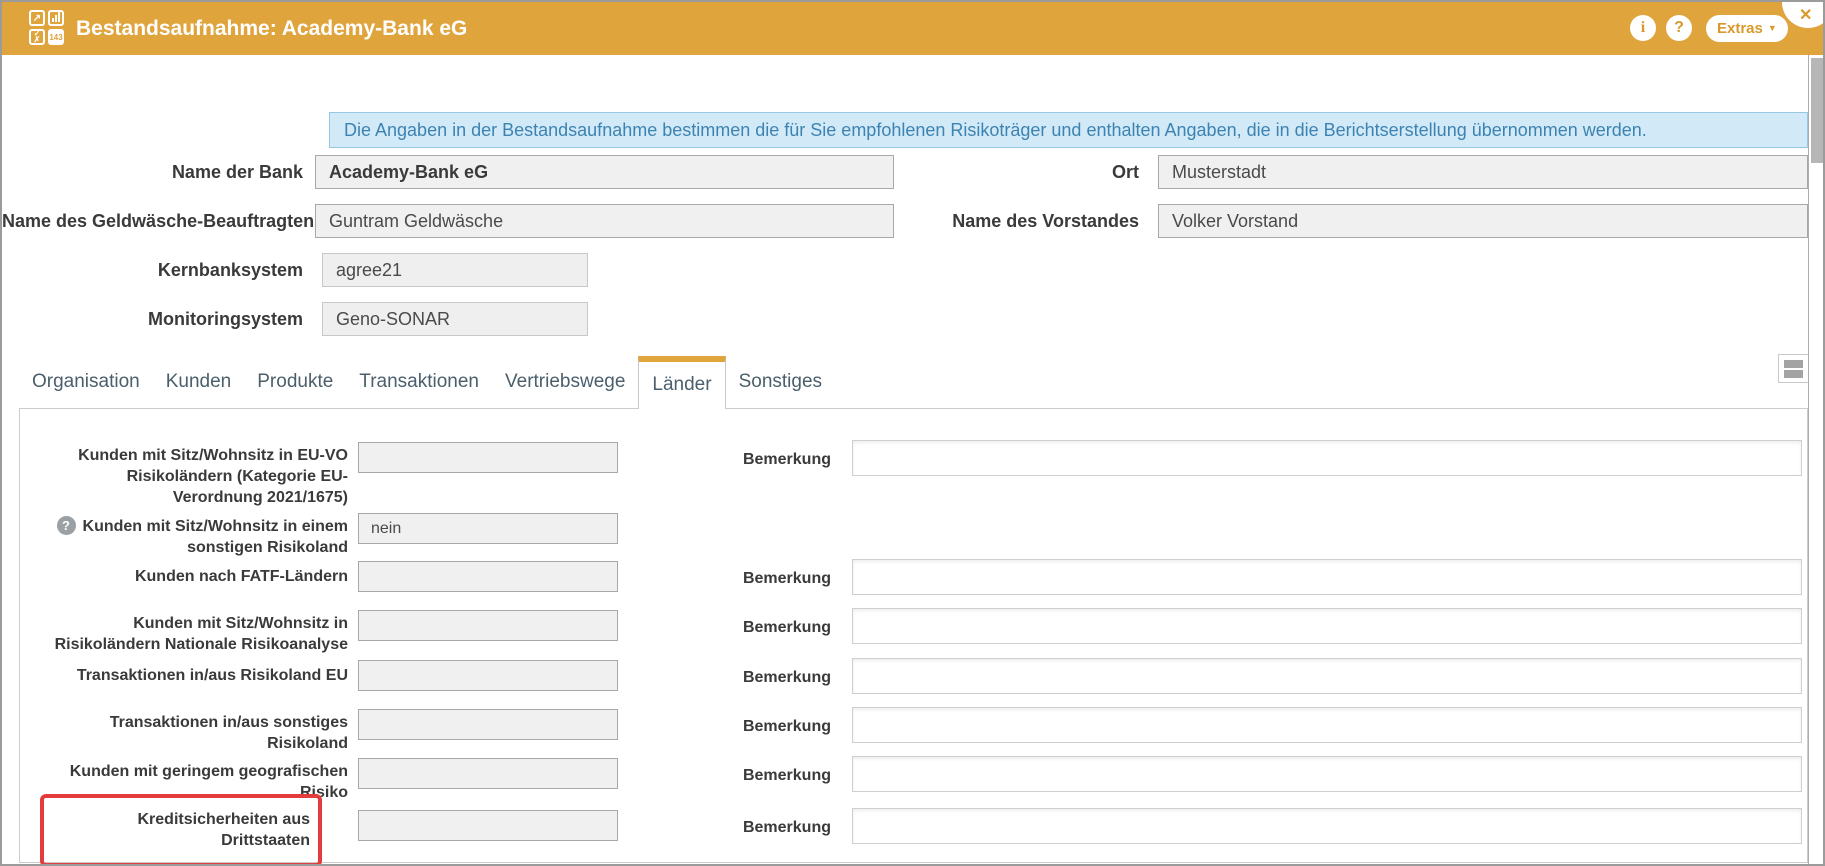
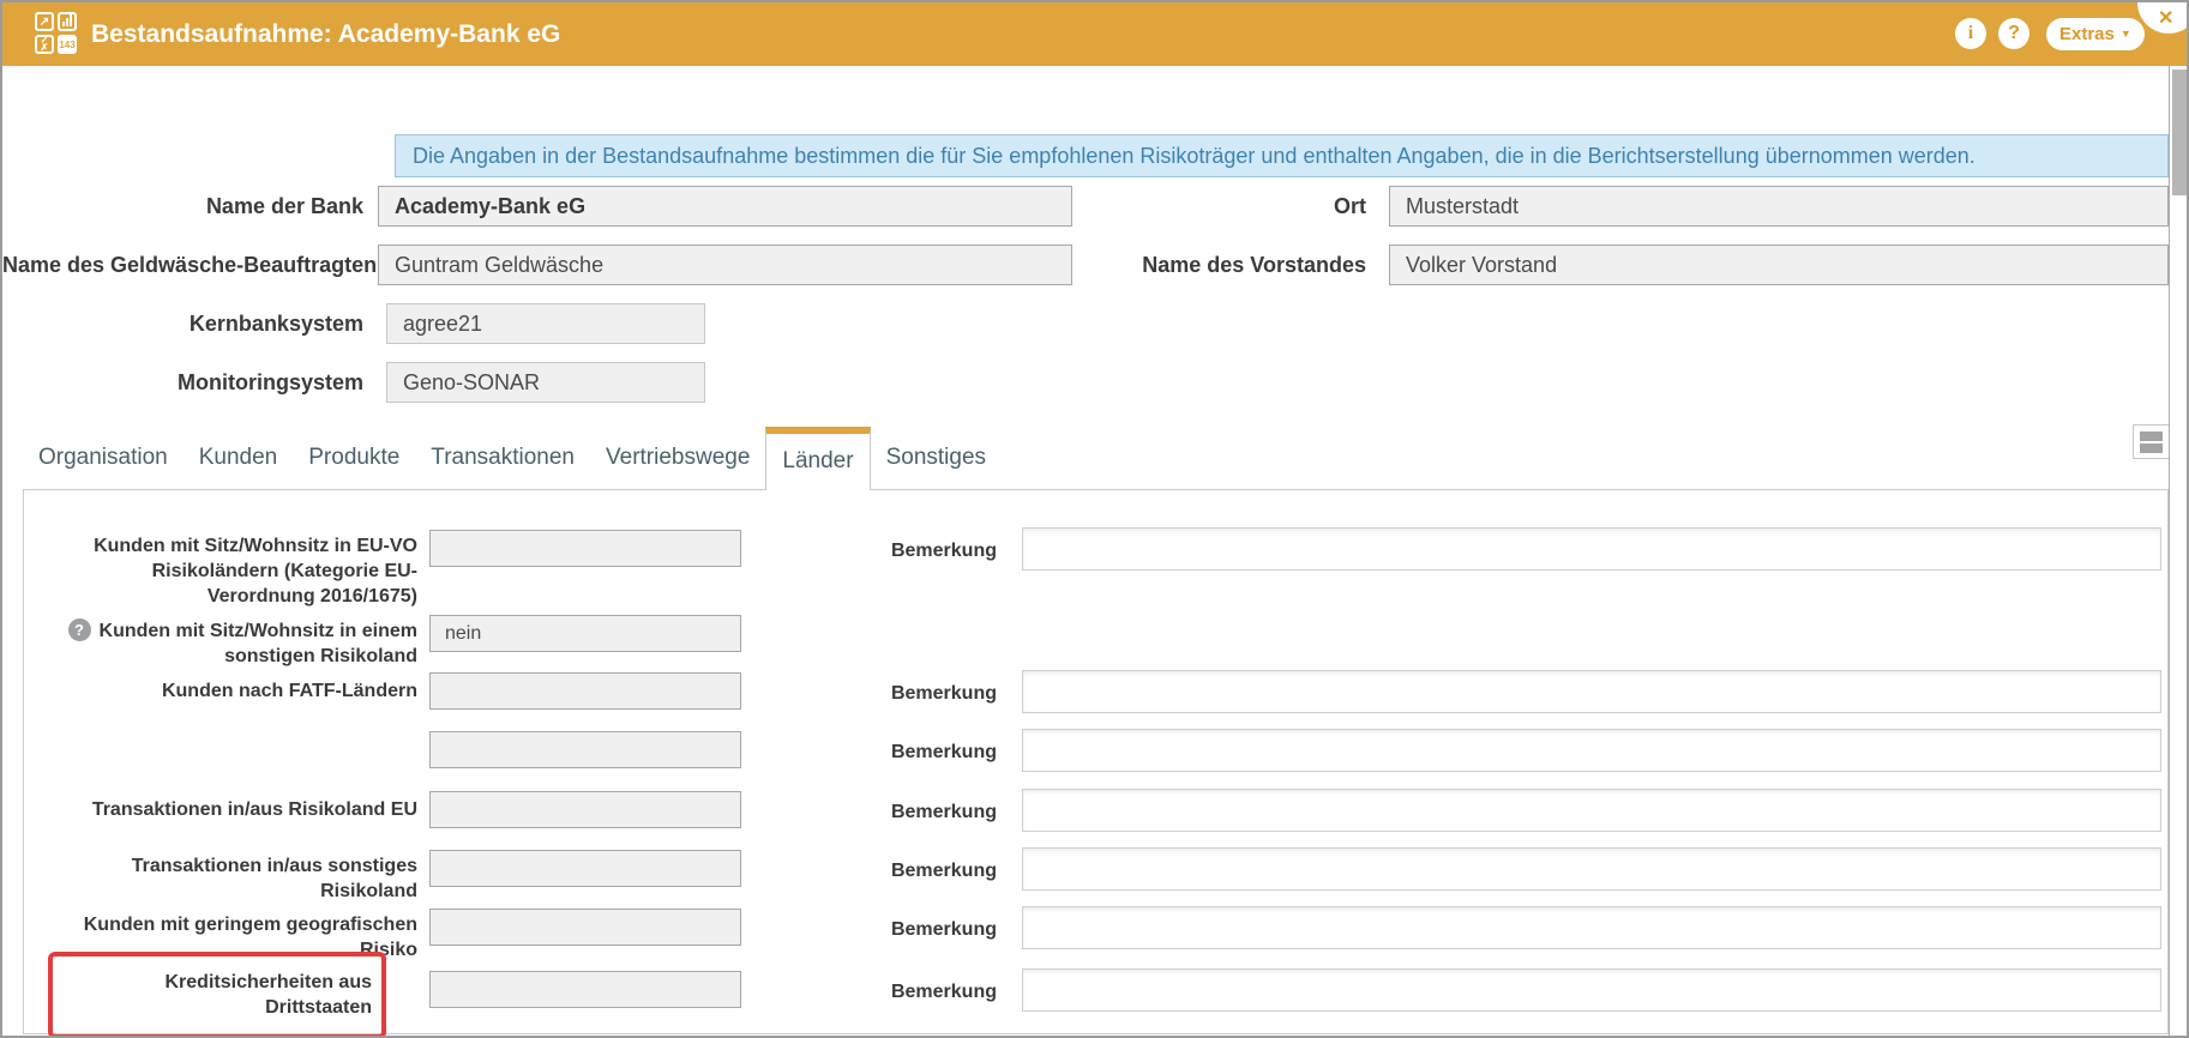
  ↗
  ✓
  ✗
  143
  Bestandsaufnahme: Academy-Bank eG
  i
  ?
  Extras ▼
  ✕
  Die Angaben in der Bestandsaufnahme bestimmen die für Sie empfohlenen Risikoträger und enthalten Angaben, die in die Berichtserstellung übernommen werden.
  Name der Bank
  Academy-Bank eG
  Ort
  Musterstadt
  Name des Geldwäsche-Beauftragten
  Guntram Geldwäsche
  Name des Vorstandes
  Volker Vorstand
  Kernbanksystem
  agree21
  Monitoringsystem
  Geno-SONAR
  Organisation
  Kunden
  Produkte
  Transaktionen
  Vertriebswege
  Länder
  Sonstiges
- Kunden mit Sitz/Wohnsitz in EU-VO Risikoländern (Kategorie EU-Verordnung 2021/1675)
+ Kunden mit Sitz/Wohnsitz in EU-VO Risikoländern (Kategorie EU-Verordnung 2016/1675)
  Bemerkung
  ? Kunden mit Sitz/Wohnsitz in einem sonstigen Risikoland
  nein
  Kunden nach FATF-Ländern
  Bemerkung
- Kunden mit Sitz/Wohnsitz in Risikoländern Nationale Risikoanalyse
  Bemerkung
  Transaktionen in/aus Risikoland EU
  Bemerkung
  Transaktionen in/aus sonstiges Risikoland
  Bemerkung
  Kunden mit geringem geografischen Risiko
  Bemerkung
  Kreditsicherheiten aus Drittstaaten
  Bemerkung
